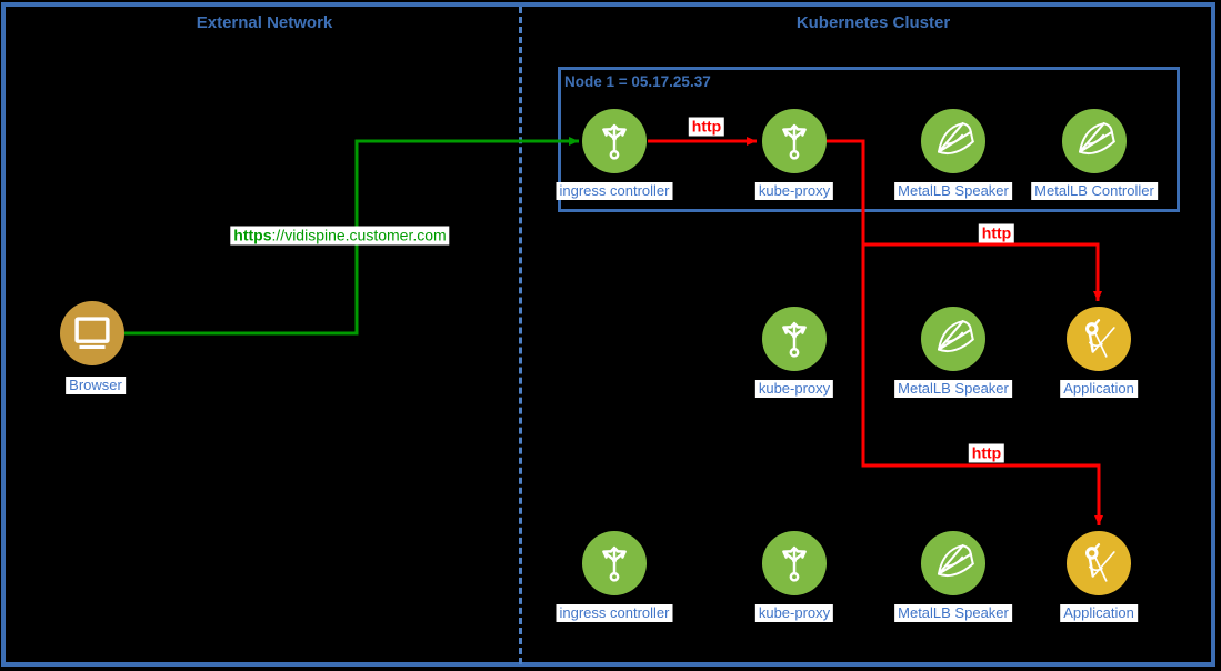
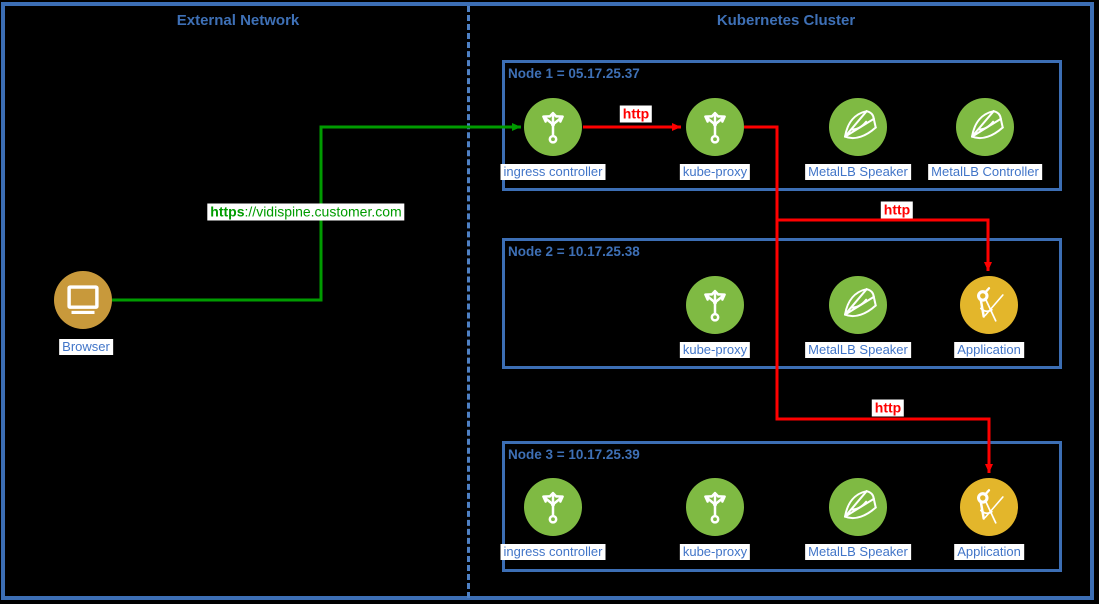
  External Network
  Kubernetes Cluster
  Node 1 = 05.17.25.37
+ Node 2 = 10.17.25.38
+ Node 3 = 10.17.25.39
  Browser
  ingress controller
  kube-proxy
  MetalLB Speaker
  MetalLB Controller
  kube-proxy
  MetalLB Speaker
  Application
  ingress controller
  kube-proxy
  MetalLB Speaker
  Application
  https://vidispine.customer.com
  http
  http
  http
